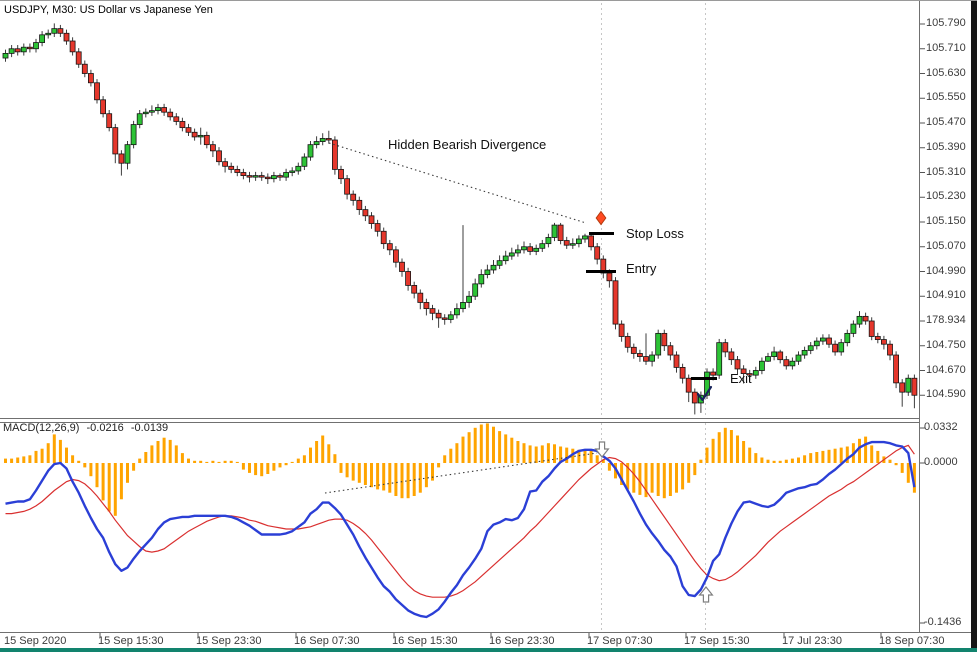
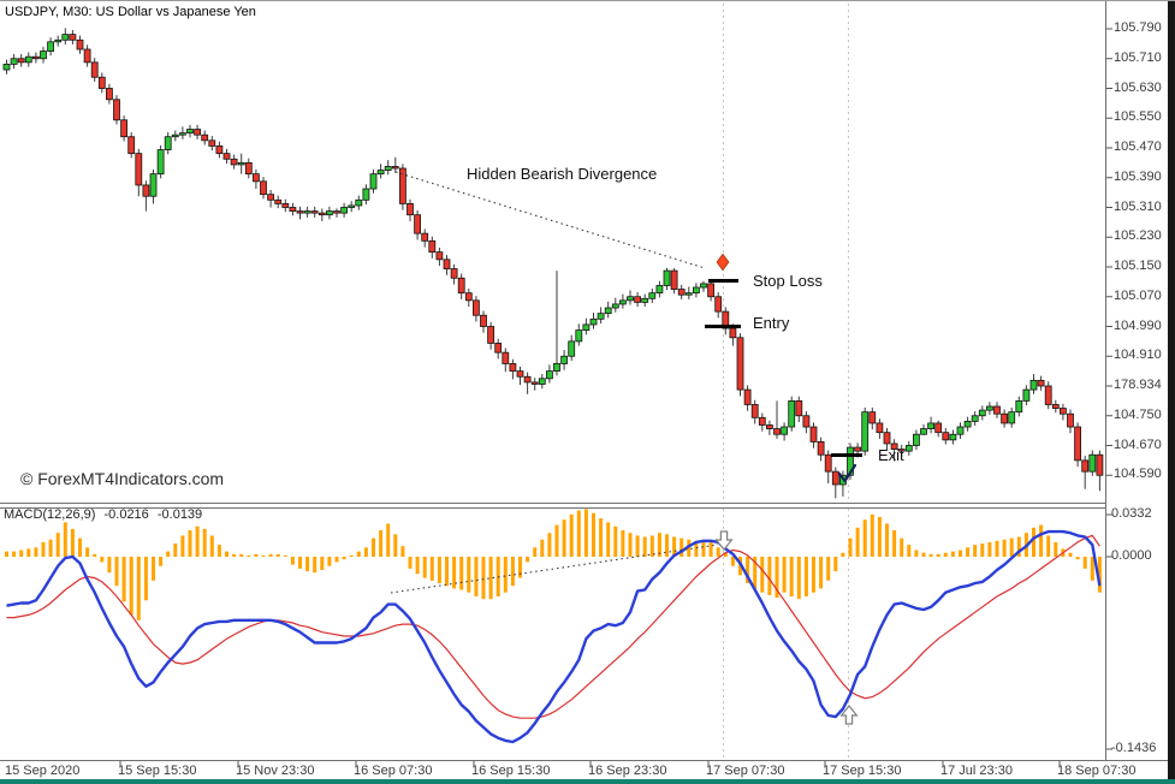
  USDJPY, M30: US Dollar vs Japanese Yen
  MACD(12,26,9) -0.0216 -0.0139
+ © ForexMT4Indicators.com
  Hidden Bearish Divergence
  Stop Loss
  Entry
  Exit
  105.790
  105.710
  105.630
  105.550
  105.470
  105.390
  105.310
  105.230
  105.150
  105.070
  104.990
  104.910
  178.934
  104.750
  104.670
  104.590
  0.0332
  0.0000
  -0.1436
  15 Sep 2020
  15 Sep 15:30
- 15 Sep 23:30
+ 15 Nov 23:30
  16 Sep 07:30
  16 Sep 15:30
  16 Sep 23:30
  17 Sep 07:30
  17 Sep 15:30
  17 Jul 23:30
  18 Sep 07:30
